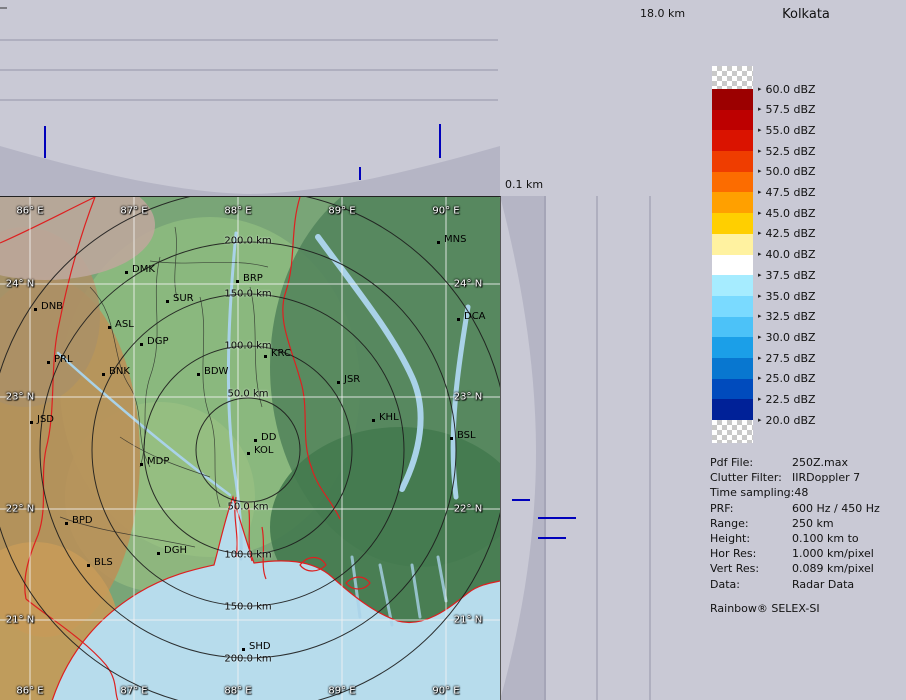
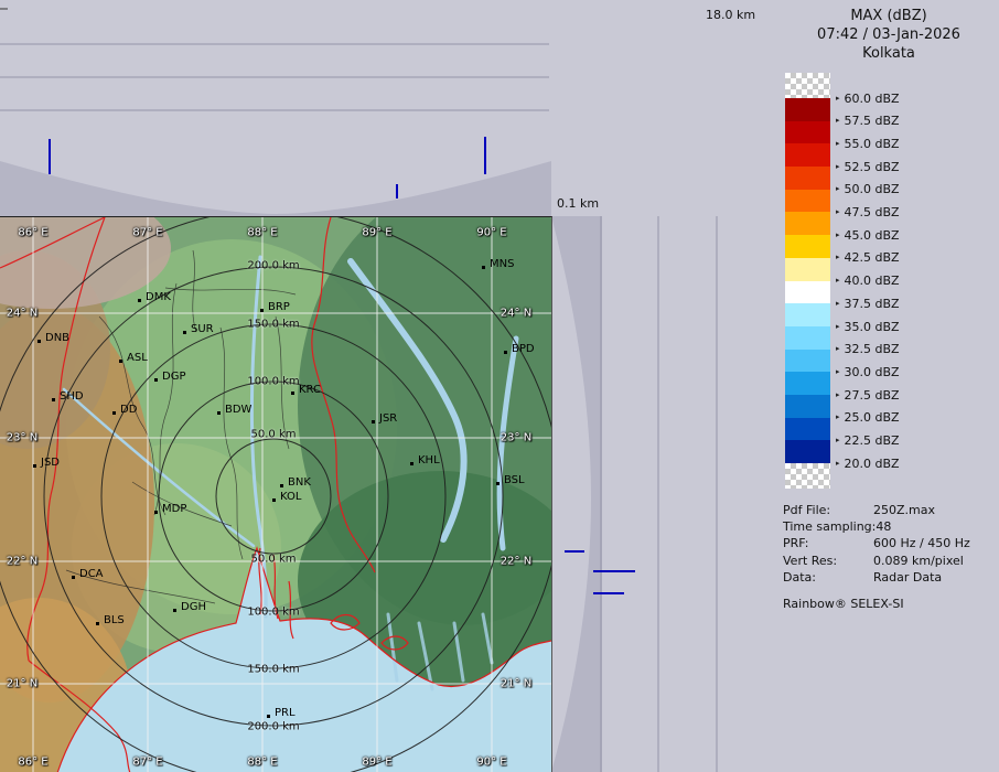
  86° E
  86° E
  87° E
  87° E
  88° E
  88° E
  89° E
  89° E
  90° E
  90° E
  24° N
  24° N
  23° N
  23° N
  22° N
  22° N
  21° N
  21° N
  200.0 km
  150.0 km
  100.0 km
  50.0 km
  50.0 km
  100.0 km
  150.0 km
  200.0 km
  MNS
  DMK
  BRP
  SUR
  DNB
- DCA
+ BPD
  ASL
  DGP
  KRC
- PRL
+ SHD
- BNK
+ DD
  BDW
  JSR
  KHL
  JSD
  BSL
- DD
+ BNK
  KOL
  MDP
- BPD
+ DCA
  DGH
  BLS
- SHD
+ PRL
+ MAX (dBZ)
+ 07:42 / 03-Jan-2026
  Kolkata
  18.0 km
  0.1 km
  ▸
  60.0 dBZ
  ▸
  57.5 dBZ
  ▸
  55.0 dBZ
  ▸
  52.5 dBZ
  ▸
  50.0 dBZ
  ▸
  47.5 dBZ
  ▸
  45.0 dBZ
  ▸
  42.5 dBZ
  ▸
  40.0 dBZ
  ▸
  37.5 dBZ
  ▸
  35.0 dBZ
  ▸
  32.5 dBZ
  ▸
  30.0 dBZ
  ▸
  27.5 dBZ
  ▸
  25.0 dBZ
  ▸
  22.5 dBZ
  ▸
  20.0 dBZ
  Pdf File:
  250Z.max
- Clutter Filter:
- IIRDoppler 7
  Time sampling:
  48
  PRF:
  600 Hz / 450 Hz
- Range:
- 250 km
- Height:
- 0.100 km to
- Hor Res:
- 1.000 km/pixel
  Vert Res:
  0.089 km/pixel
  Data:
  Radar Data
  Rainbow® SELEX-SI
